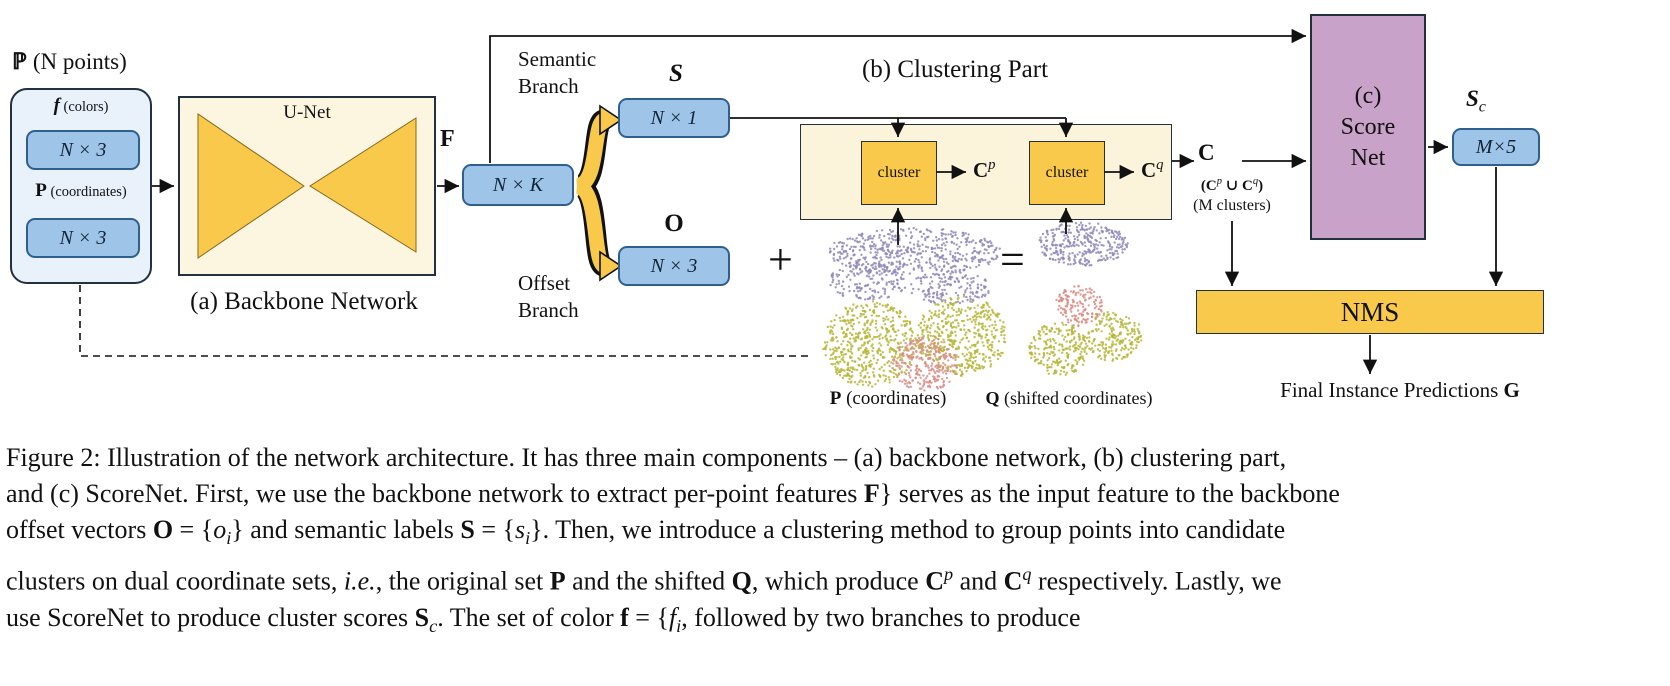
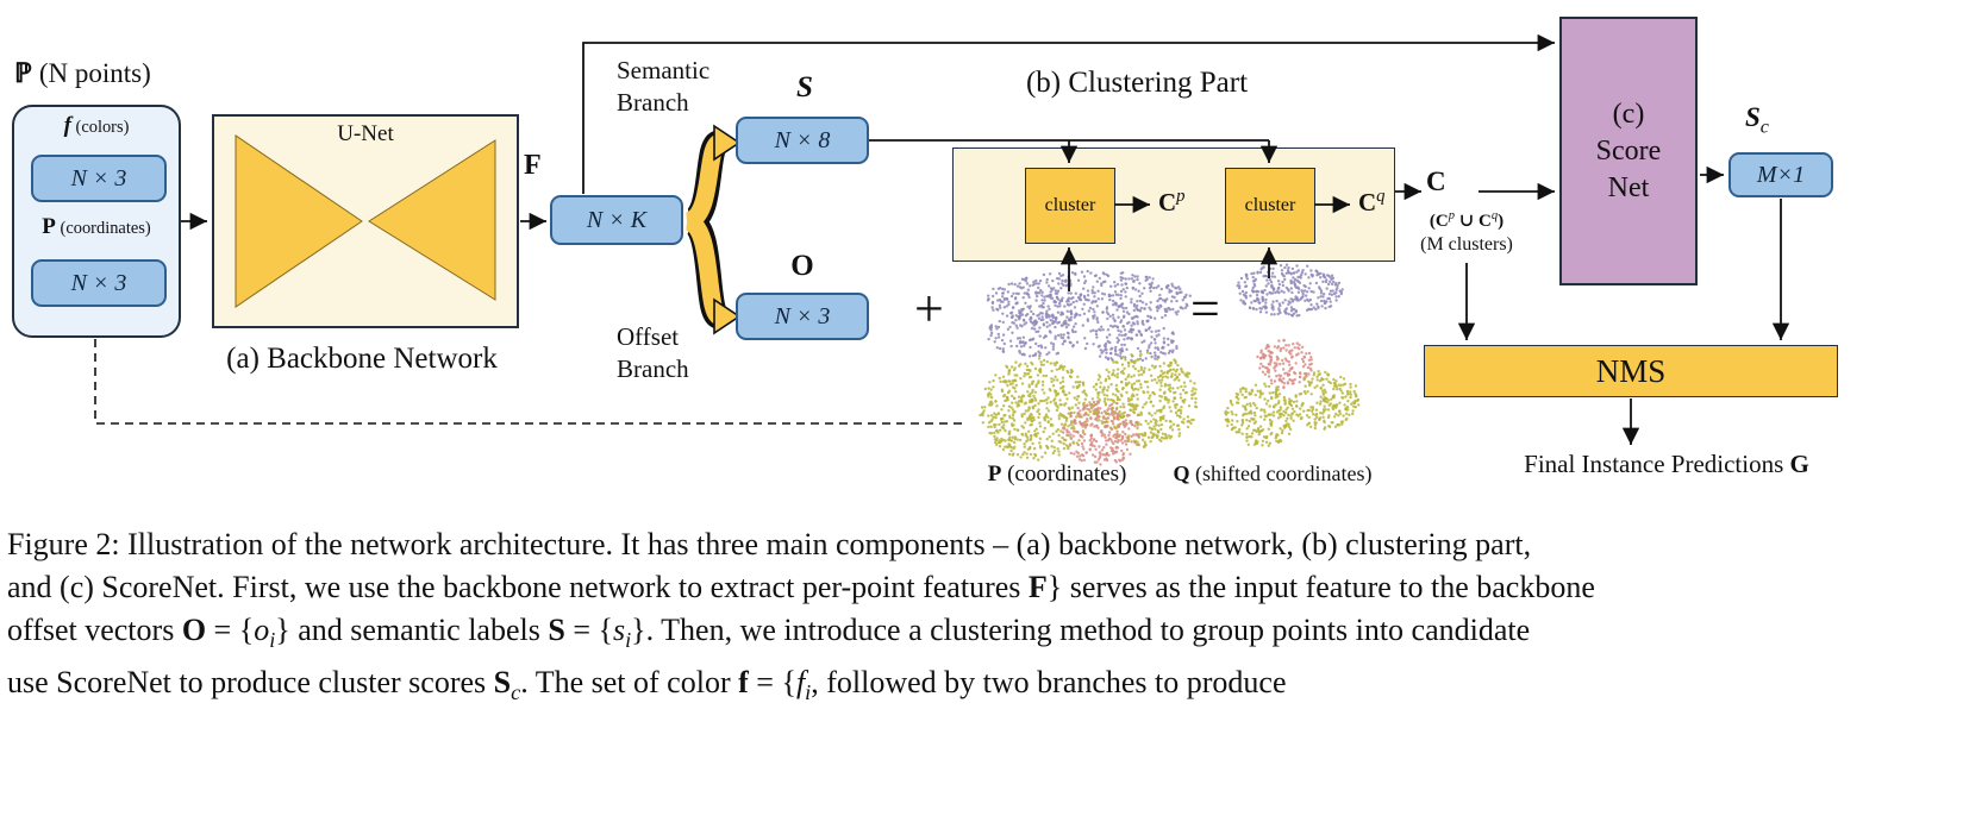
  ℙ (N points)
  f (colors)
  N × 3
  P (coordinates)
  N × 3
  U-Net
  (a) Backbone Network
  F
  N × K
  Semantic
  Branch
  Offset
  Branch
  S
- N × 1
+ N × 8
  O
  N × 3
  (b) Clustering Part
  cluster
  cluster
  Cp
  Cq
  +
  =
  P (coordinates)
  Q (shifted coordinates)
  C
  (Cp ∪ Cq)
  (M clusters)
  (c)
  Score
  Net
  Sc
- M×5
+ M×1
  NMS
  Final Instance Predictions G
  Figure 2: Illustration of the network architecture. It has three main components – (a) backbone network, (b) clustering part,
  and (c) ScoreNet. First, we use the backbone network to extract per-point features F} serves as the input feature to the backbone
  offset vectors O = {oi} and semantic labels S = {si}. Then, we introduce a clustering method to group points into candidate
- clusters on dual coordinate sets, i.e., the original set P and the shifted Q, which produce Cp and Cq respectively. Lastly, we
  use ScoreNet to produce cluster scores Sc. The set of color f = {fi, followed by two branches to produce
